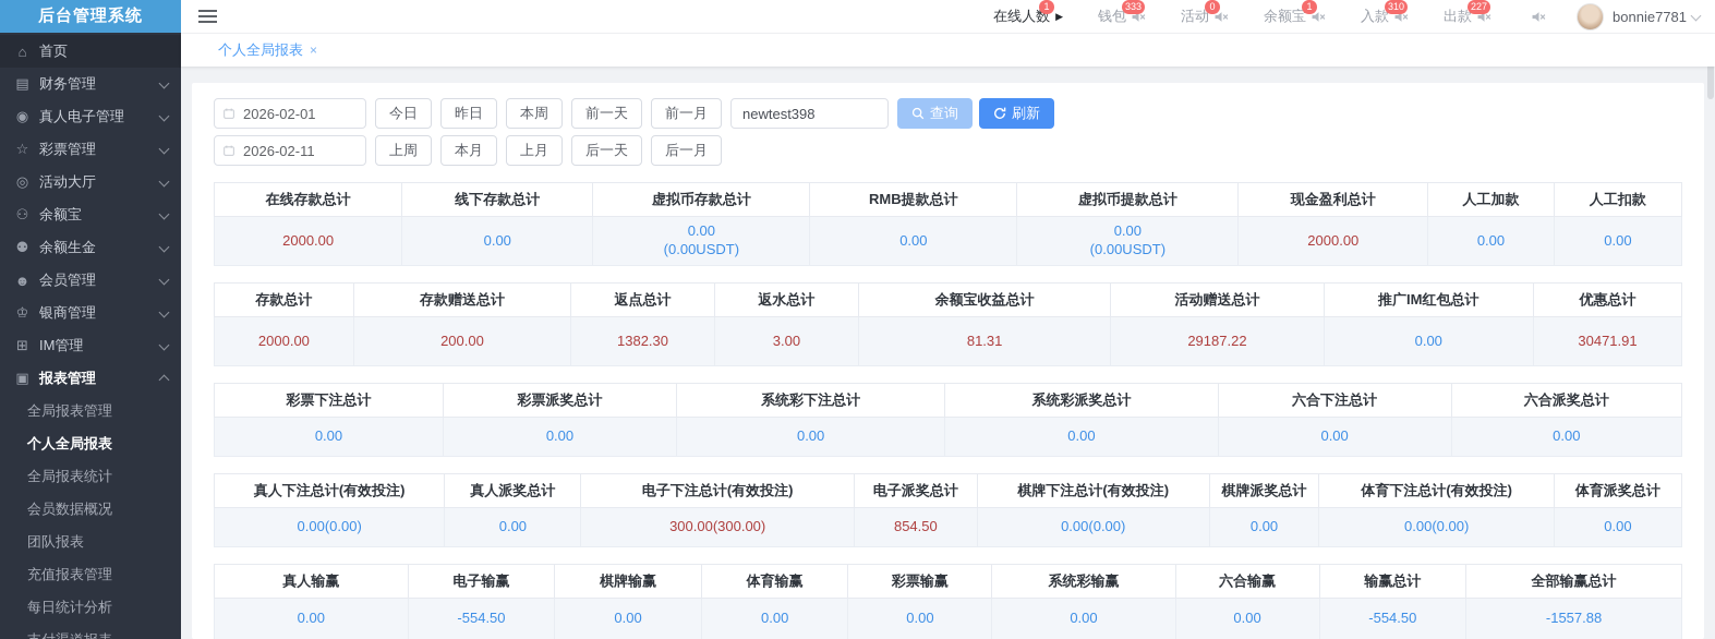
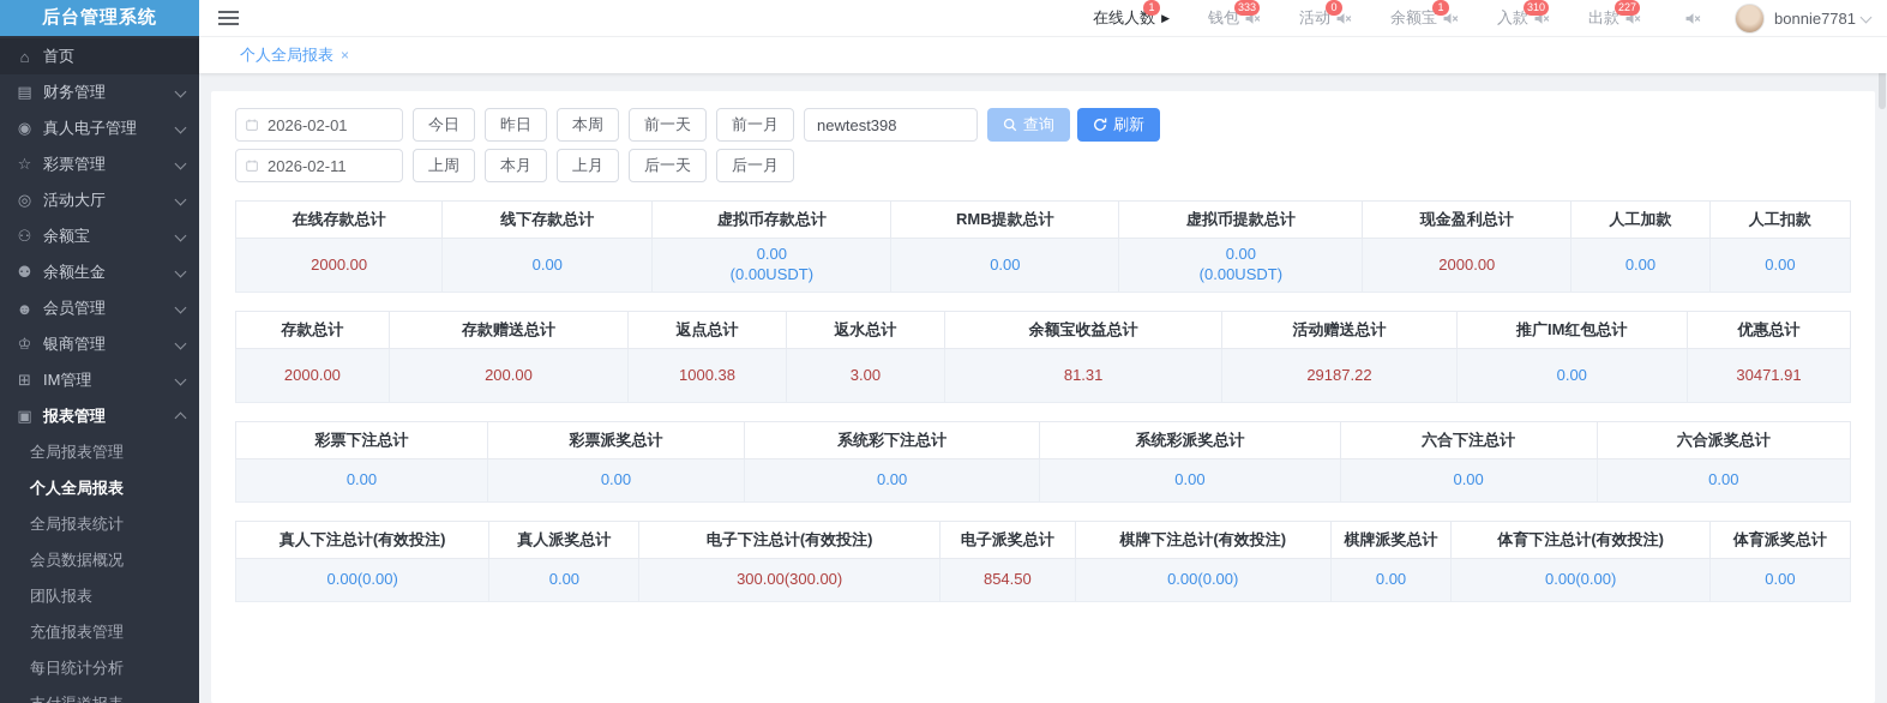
  后台管理系统
  ⌂
  首页
  ▤
  财务管理
  ◉
  真人电子管理
  ☆
  彩票管理
  ◎
  活动大厅
  ⚇
  余额宝
  ⚉
  余额生金
  ☻
  会员管理
  ♔
  银商管理
  ⊞
  IM管理
  ▣
  报表管理
  全局报表管理
  个人全局报表
  全局报表统计
  会员数据概况
  团队报表
  充值报表管理
  每日统计分析
  在线人数
  1
  ▶
  钱包
  333
  活动
  0
  余额宝
  1
  入款
  310
  出款
  227
  bonnie7781
  个人全局报表
  ×
  2026-02-01
  今日 昨日 本周 前一天 前一月
  newtest398
  查询
  刷新
  2026-02-11
  上周 本月 上月 后一天 后一月
  在线存款总计	线下存款总计	虚拟币存款总计	RMB提款总计	虚拟币提款总计	现金盈利总计	人工加款	人工扣款
  2000.00	0.00	0.00(0.00USDT)	0.00	0.00(0.00USDT)	2000.00	0.00	0.00
  存款总计	存款赠送总计	返点总计	返水总计	余额宝收益总计	活动赠送总计	推广IM红包总计	优惠总计
- 2000.00	200.00	1382.30	3.00	81.31	29187.22	0.00	30471.91
+ 2000.00	200.00	1000.38	3.00	81.31	29187.22	0.00	30471.91
  彩票下注总计	彩票派奖总计	系统彩下注总计	系统彩派奖总计	六合下注总计	六合派奖总计
  0.00	0.00	0.00	0.00	0.00	0.00
  真人下注总计(有效投注)	真人派奖总计	电子下注总计(有效投注)	电子派奖总计	棋牌下注总计(有效投注)	棋牌派奖总计	体育下注总计(有效投注)	体育派奖总计
  0.00(0.00)	0.00	300.00(300.00)	854.50	0.00(0.00)	0.00	0.00(0.00)	0.00
- 真人输赢	电子输赢	棋牌输赢	体育输赢	彩票输赢	系统彩输赢	六合输赢	输赢总计	全部输赢总计
- 0.00	-554.50	0.00	0.00	0.00	0.00	0.00	-554.50	-1557.88
